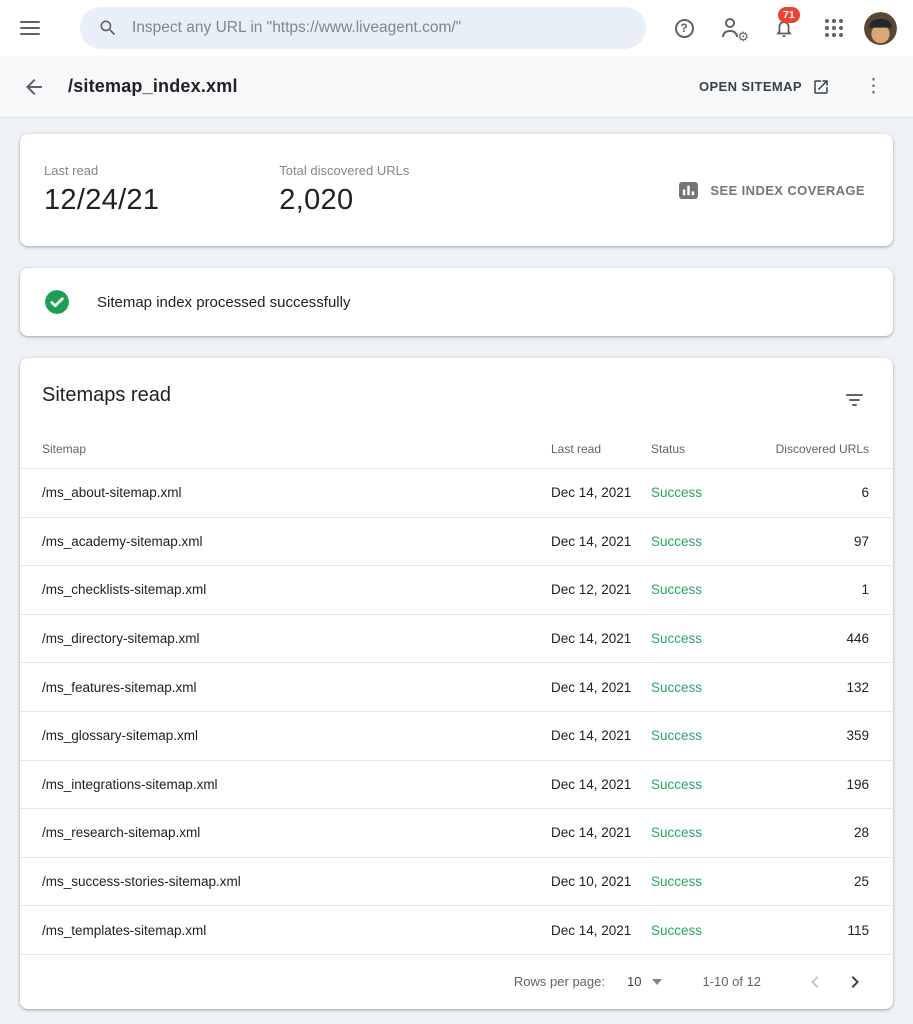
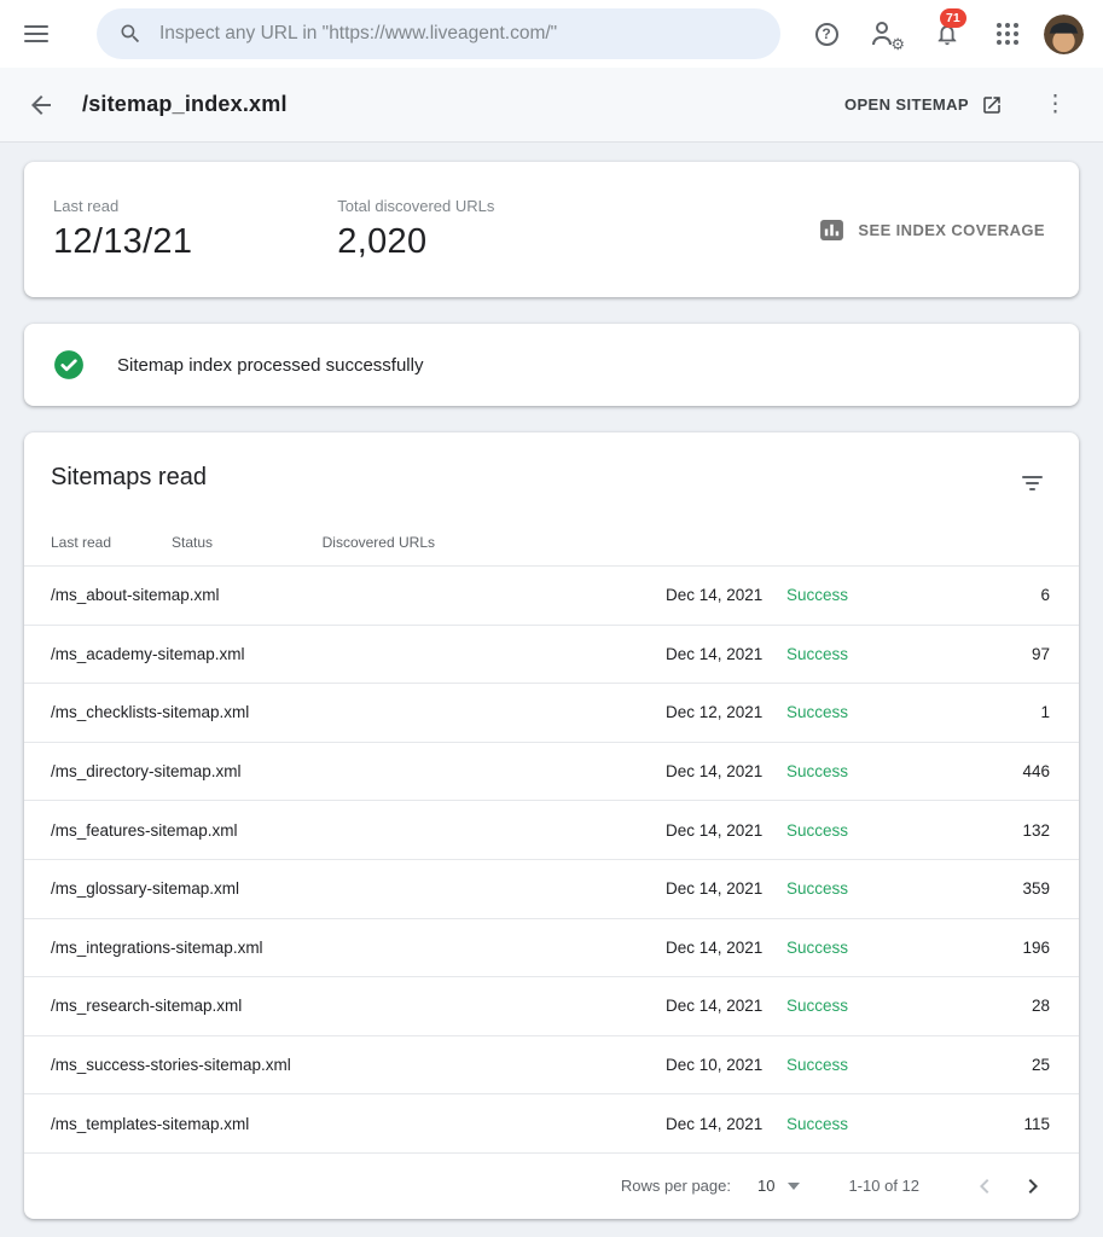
  Inspect any URL in "https://www.liveagent.com/"
  ?
  ⚙
  71
  /sitemap_index.xml
  OPEN SITEMAP
  ⋮
  Last read
- 12/24/21
+ 12/13/21
  Total discovered URLs
  2,020
  SEE INDEX COVERAGE
  Sitemap index processed successfully
  Sitemaps read
- Sitemap
  Last read
  Status
  Discovered URLs
  /ms_about-sitemap.xml
  Dec 14, 2021
  Success
  6
  /ms_academy-sitemap.xml
  Dec 14, 2021
  Success
  97
  /ms_checklists-sitemap.xml
  Dec 12, 2021
  Success
  1
  /ms_directory-sitemap.xml
  Dec 14, 2021
  Success
  446
  /ms_features-sitemap.xml
  Dec 14, 2021
  Success
  132
  /ms_glossary-sitemap.xml
  Dec 14, 2021
  Success
  359
  /ms_integrations-sitemap.xml
  Dec 14, 2021
  Success
  196
  /ms_research-sitemap.xml
  Dec 14, 2021
  Success
  28
  /ms_success-stories-sitemap.xml
  Dec 10, 2021
  Success
  25
  /ms_templates-sitemap.xml
  Dec 14, 2021
  Success
  115
  Rows per page:
  10
  1-10 of 12
